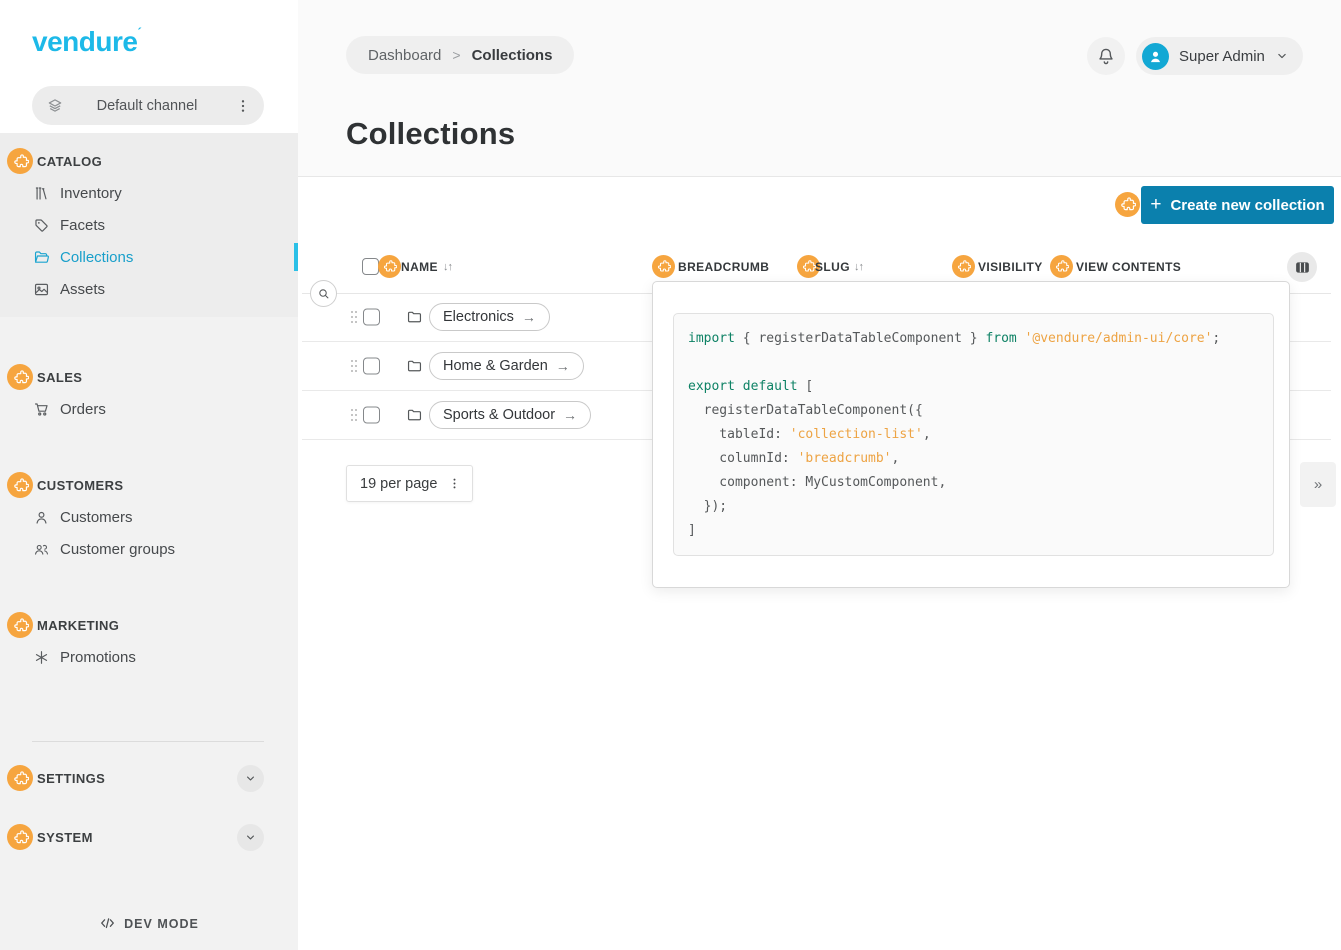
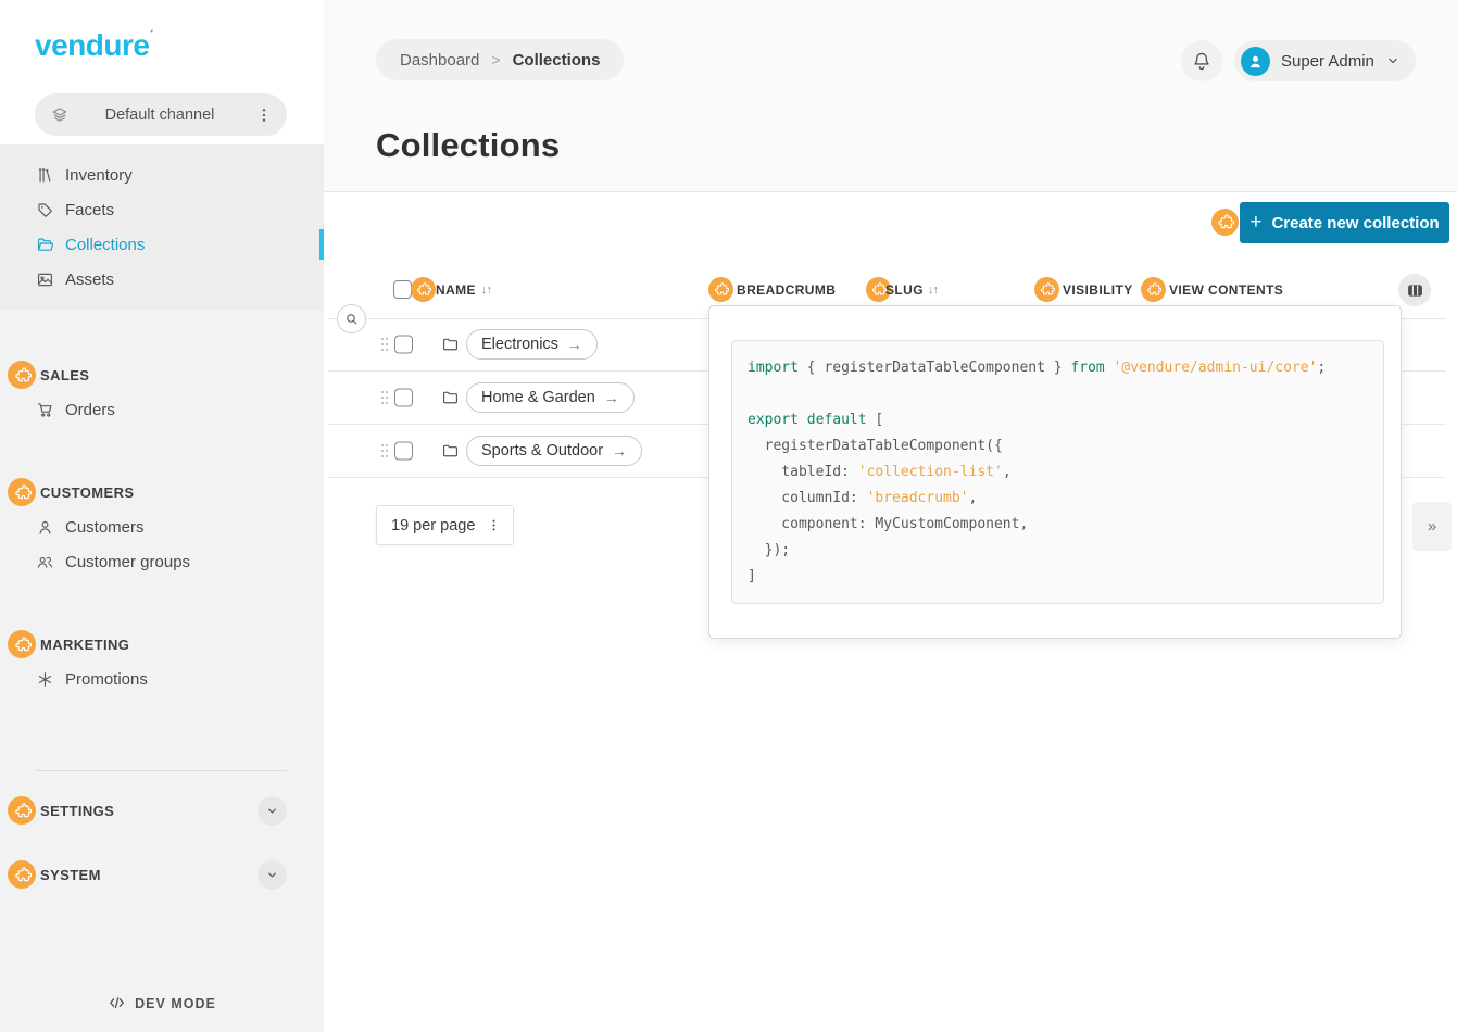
  vendure´
  Default channel
- CATALOG
  Inventory
  Facets
  Collections
  Assets
  SALES
  Orders
  CUSTOMERS
  Customers
  Customer groups
  MARKETING
  Promotions
  SETTINGS
  SYSTEM
  DEV MODE
  Dashboard
  >
  Collections
  Super Admin
  Collections
  +
  Create new collection
  NAME
  ↓↑
  BREADCRUMB
  SLUG
  ↓↑
  VISIBILITY
  VIEW CONTENTS
  Electronics
  →
  Home & Garden
  →
  Sports & Outdoor
  →
  19 per page
  »
  import { registerDataTableComponent } from '@vendure/admin-ui/core';
  export default [
  registerDataTableComponent({
  tableId: 'collection-list',
  columnId: 'breadcrumb',
  component: MyCustomComponent,
  });
  ]
